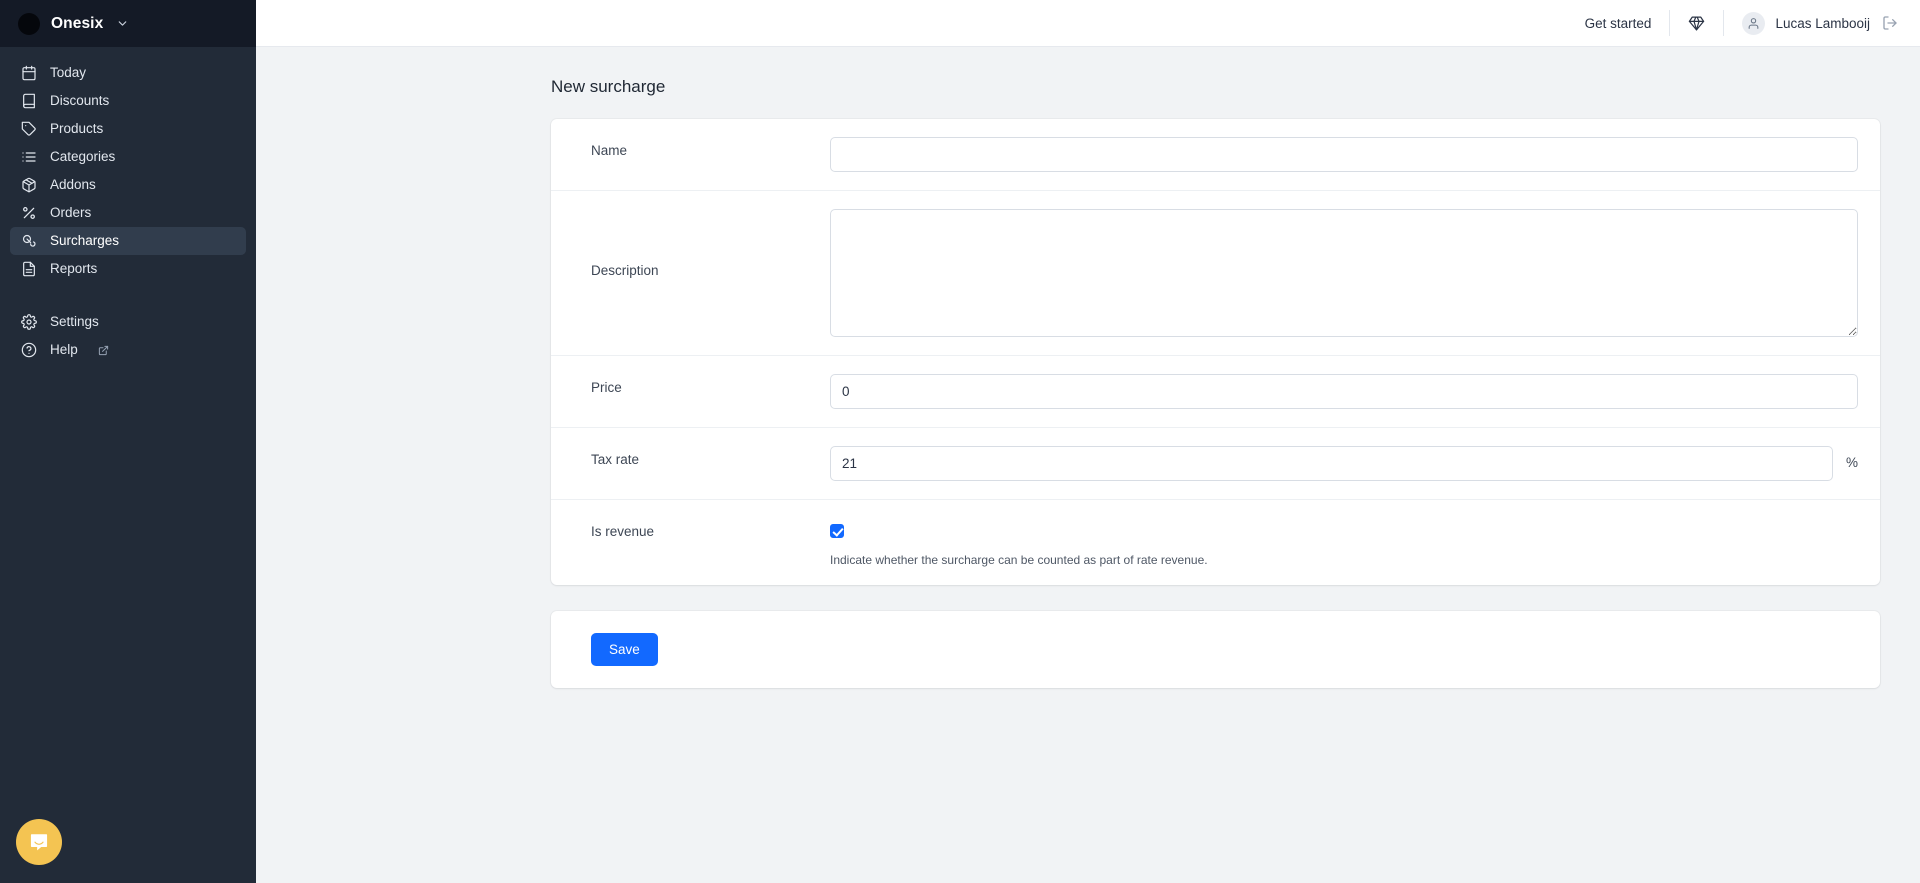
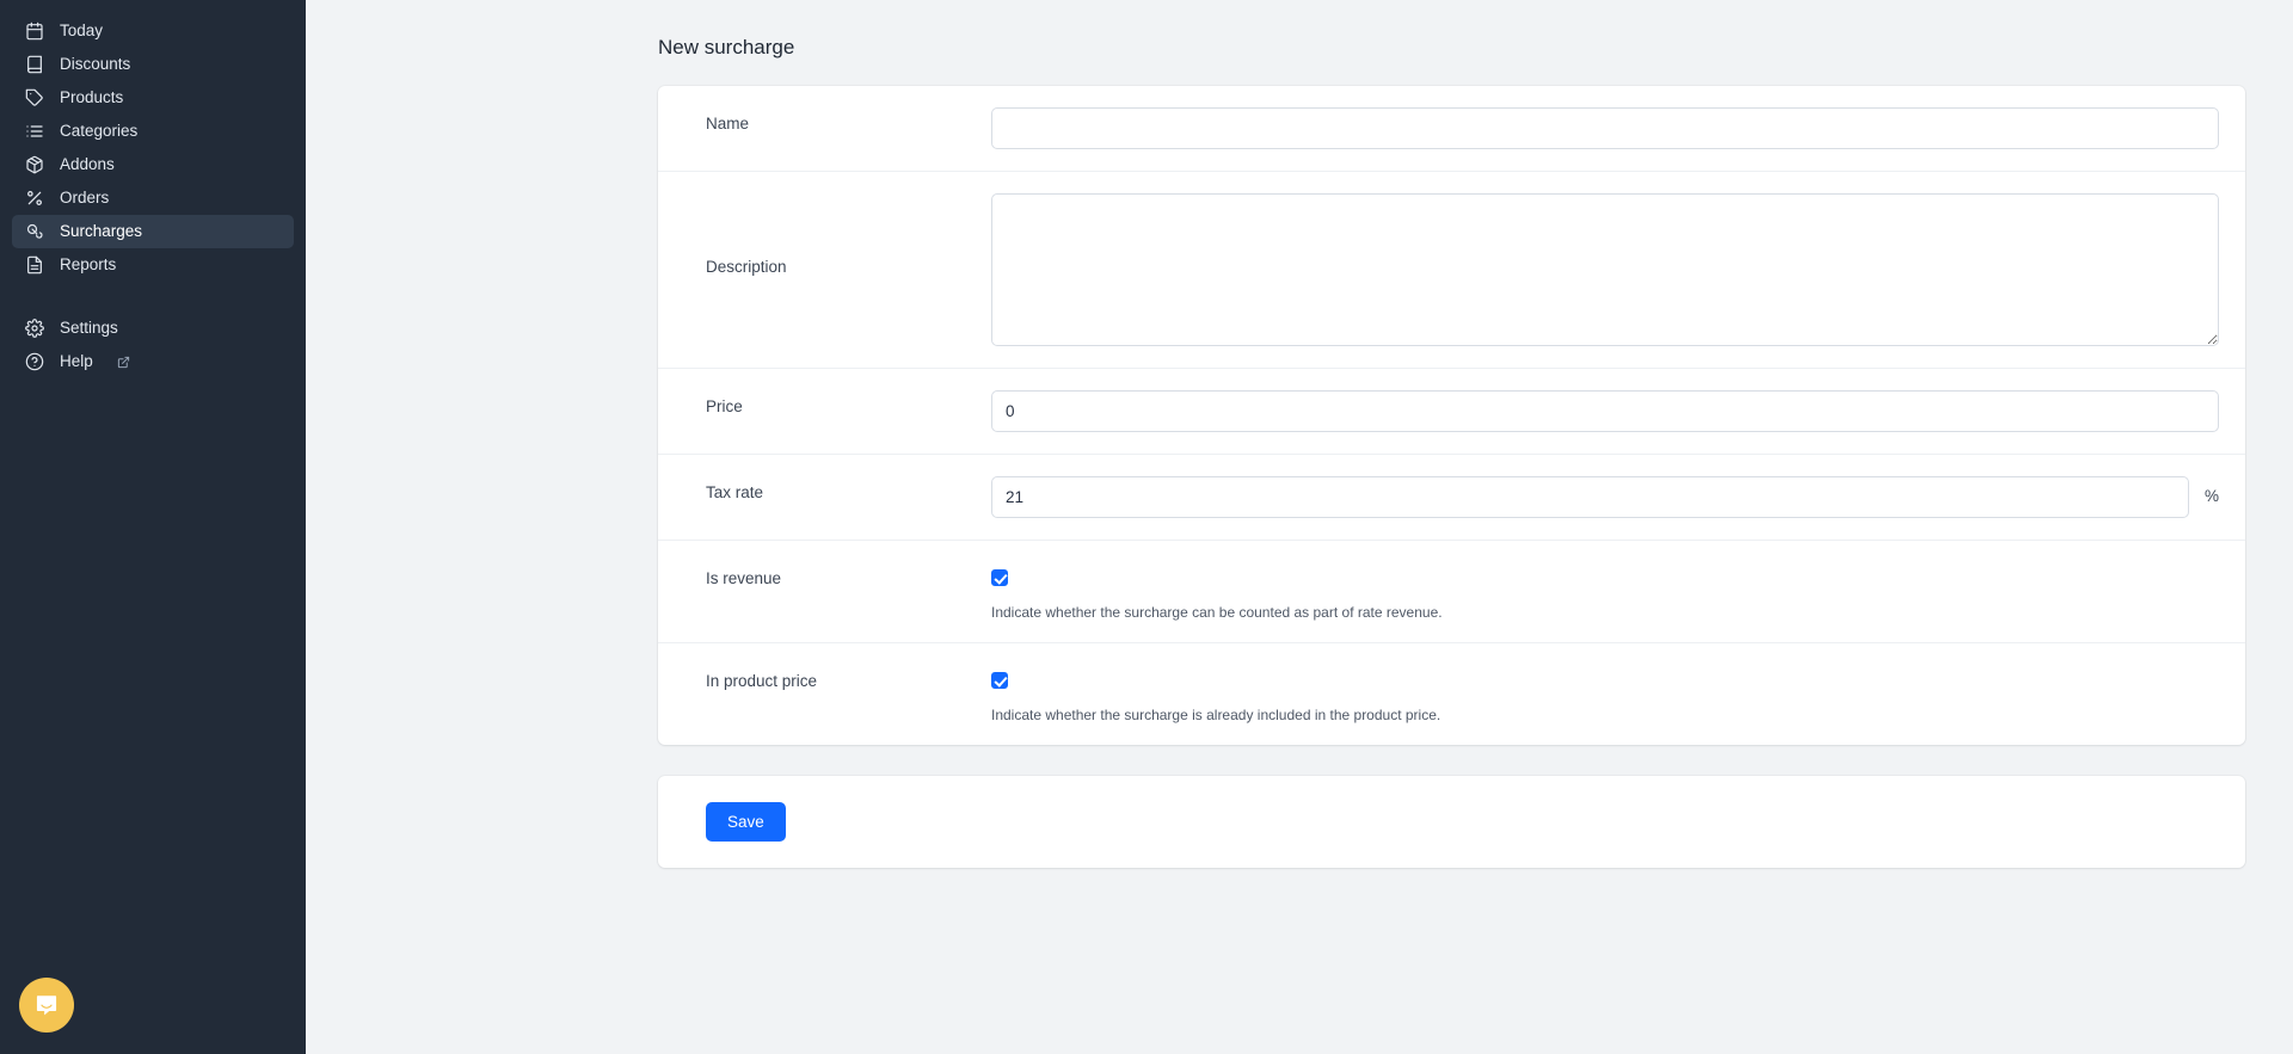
- Onesix
  Today
  Discounts
  Products
  Categories
  Addons
  Orders
  Surcharges
  Reports
  Settings
  Help
- Get started
- Lucas Lambooij
  New surcharge
  Name
  Description
  Price
  0
  Tax rate
  21
  %
  Is revenue
  Indicate whether the surcharge can be counted as part of rate revenue.
+ In product price
+ Indicate whether the surcharge is already included in the product price.
  Save
